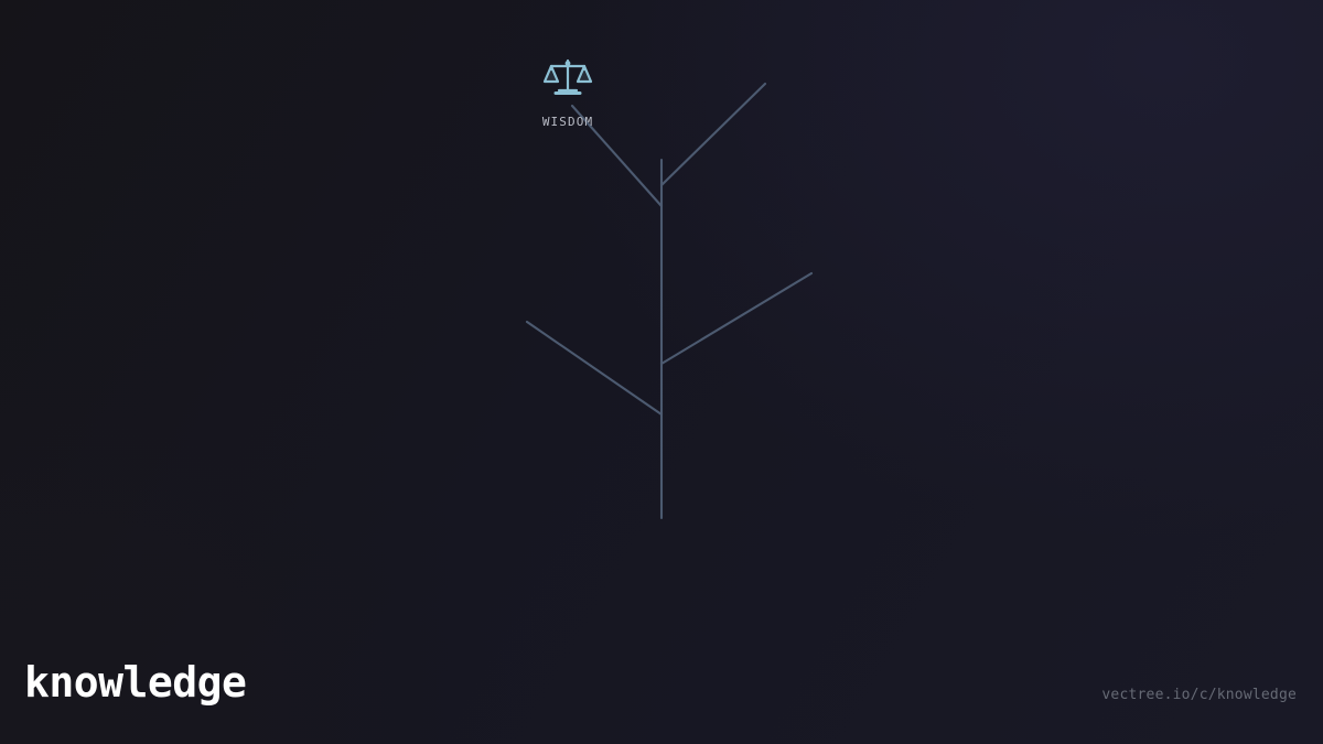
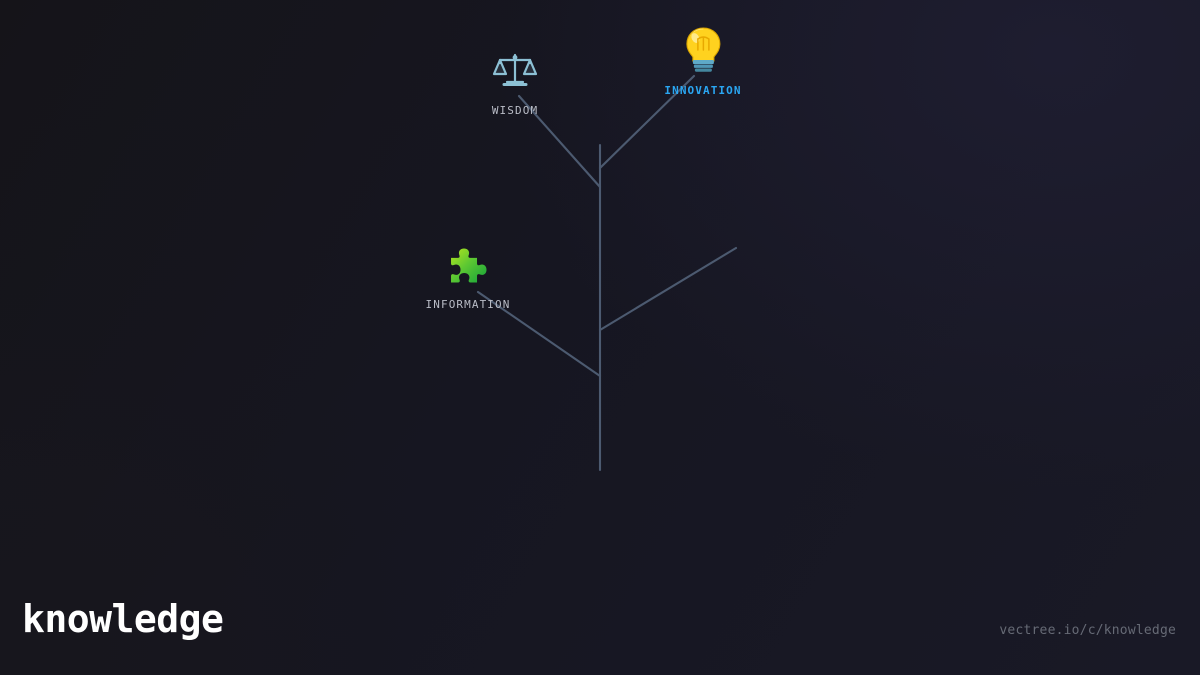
  WISDOM
+ INNOVATION
+ INFORMATION
  knowledge
  vectree.io/c/knowledge
